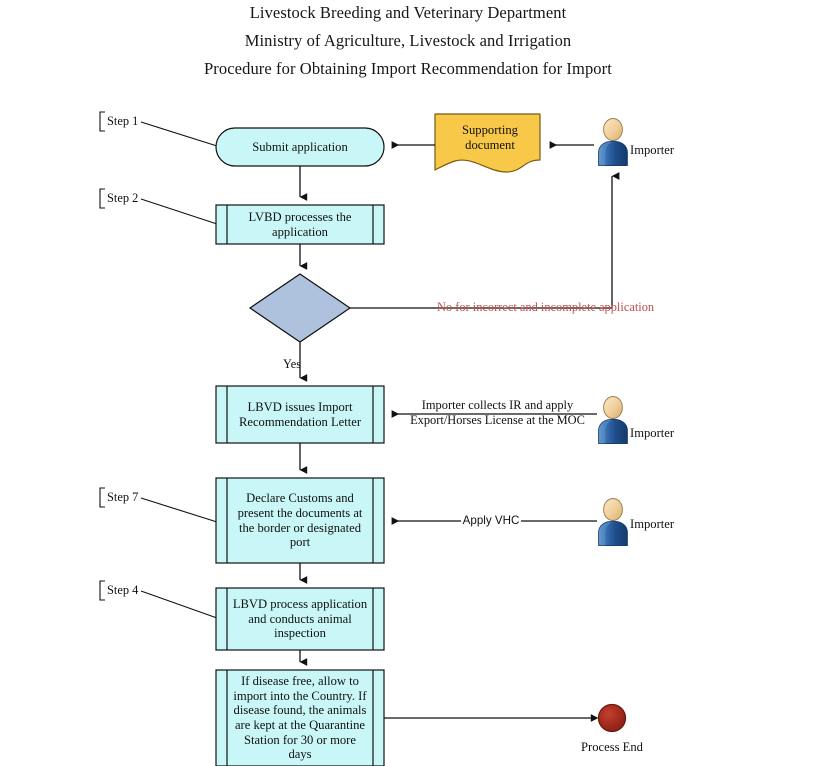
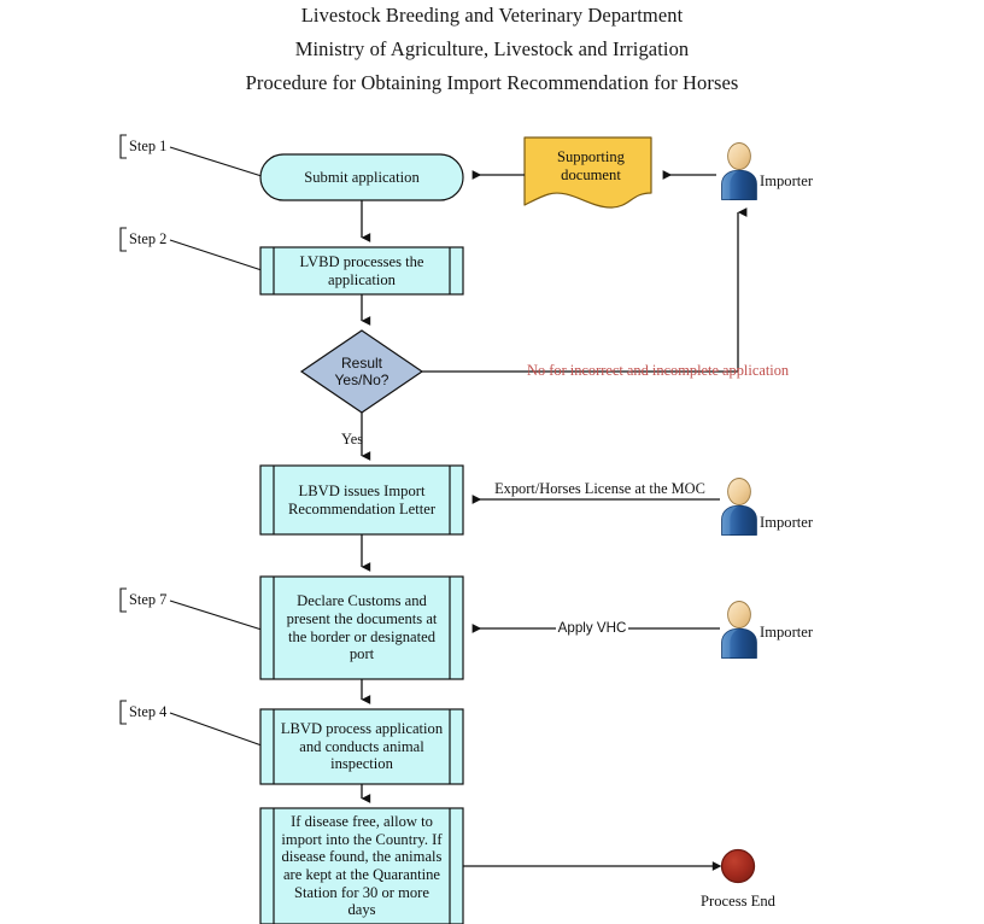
  Livestock Breeding and Veterinary Department
  Ministry of Agriculture, Livestock and Irrigation
- Procedure for Obtaining Import Recommendation for Import
+ Procedure for Obtaining Import Recommendation for Horses
  Step 1
  Step 2
  Step 7
  Step 4
  Submit application
  Supporting
  document
  LVBD processes the
  application
+ Result
+ Yes/No?
  LBVD issues Import
  Recommendation Letter
  Declare Customs and
  present the documents at
  the border or designated
  port
  LBVD process application
  and conducts animal
  inspection
  If disease free, allow to
  import into the Country. If
  disease found, the animals
  are kept at the Quarantine
  Station for 30 or more
  days
  No for incorrect and incomplete application
  Yes
- Importer collects IR and apply
  Export/Horses License at the MOC
  Apply VHC
  Importer
  Importer
  Importer
  Process End
